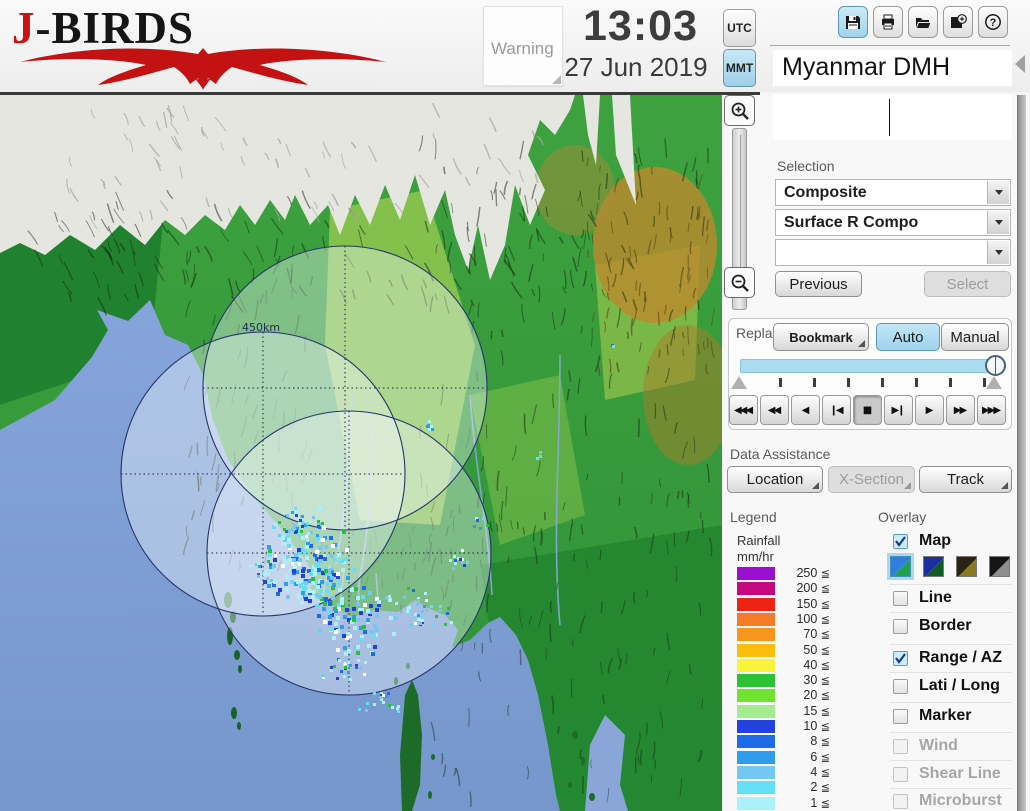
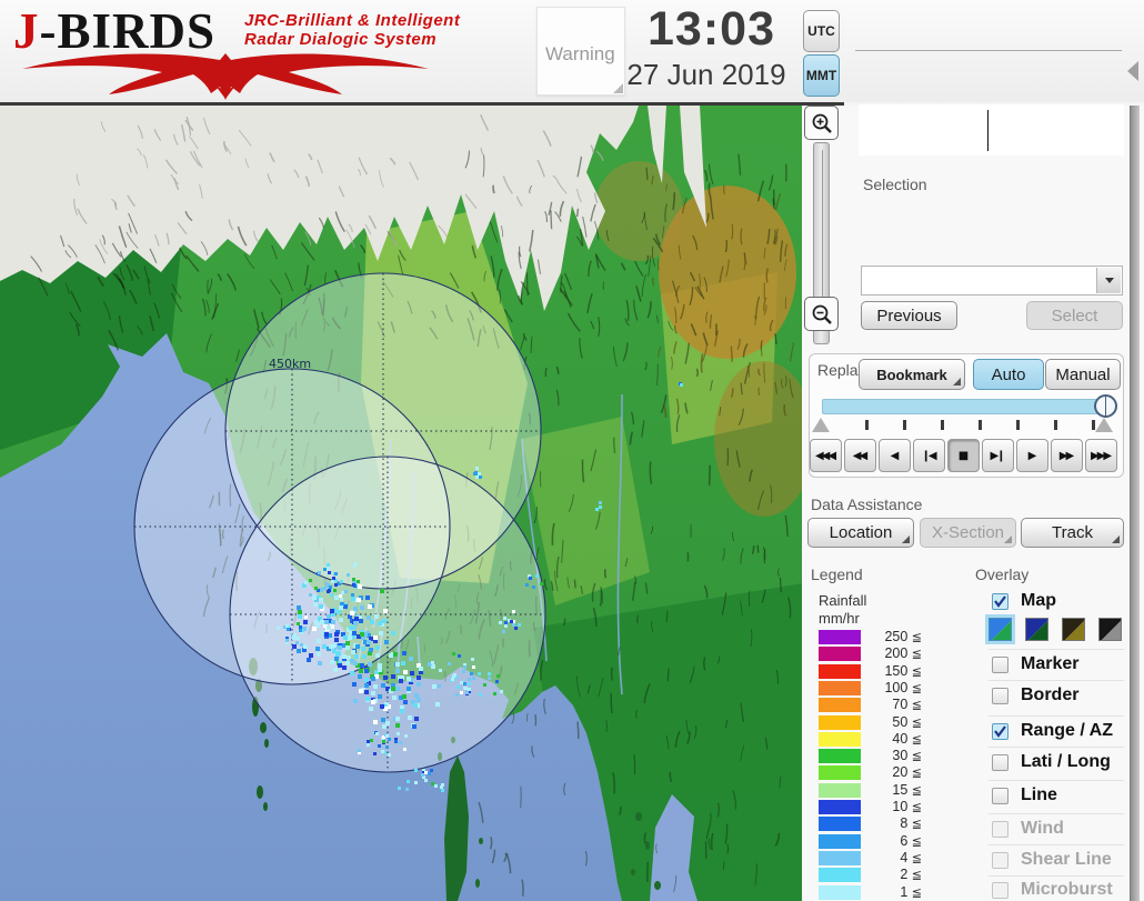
  450km
  J-BIRDS
+ JRC-Brilliant & Intelligent
+ Radar Dialogic System
  Warning
  13:03
  27 Jun 2019
  UTC
  MMT
- ?
- Myanmar DMH
  Selection
- Composite
- Surface R Compo
  Previous
  Select
  Repla
  Bookmark
  Auto
  Manual
  ◀◀◀
  ◀◀
  ◀
  ❙◀
  ■
  ▶❙
  ▶
  ▶▶
  ▶▶▶
  Data Assistance
  Location
  X-Section
  Track
  Legend
  Overlay
  Rainfall
  mm/hr
  250 ≦
  200 ≦
  150 ≦
  100 ≦
  70 ≦
  50 ≦
  40 ≦
  30 ≦
  20 ≦
  15 ≦
  10 ≦
  8 ≦
  6 ≦
  4 ≦
  2 ≦
  1 ≦
  Map
- Line
+ Marker
  Border
  Range / AZ
  Lati / Long
- Marker
+ Line
  Wind
  Shear Line
  Microburst
